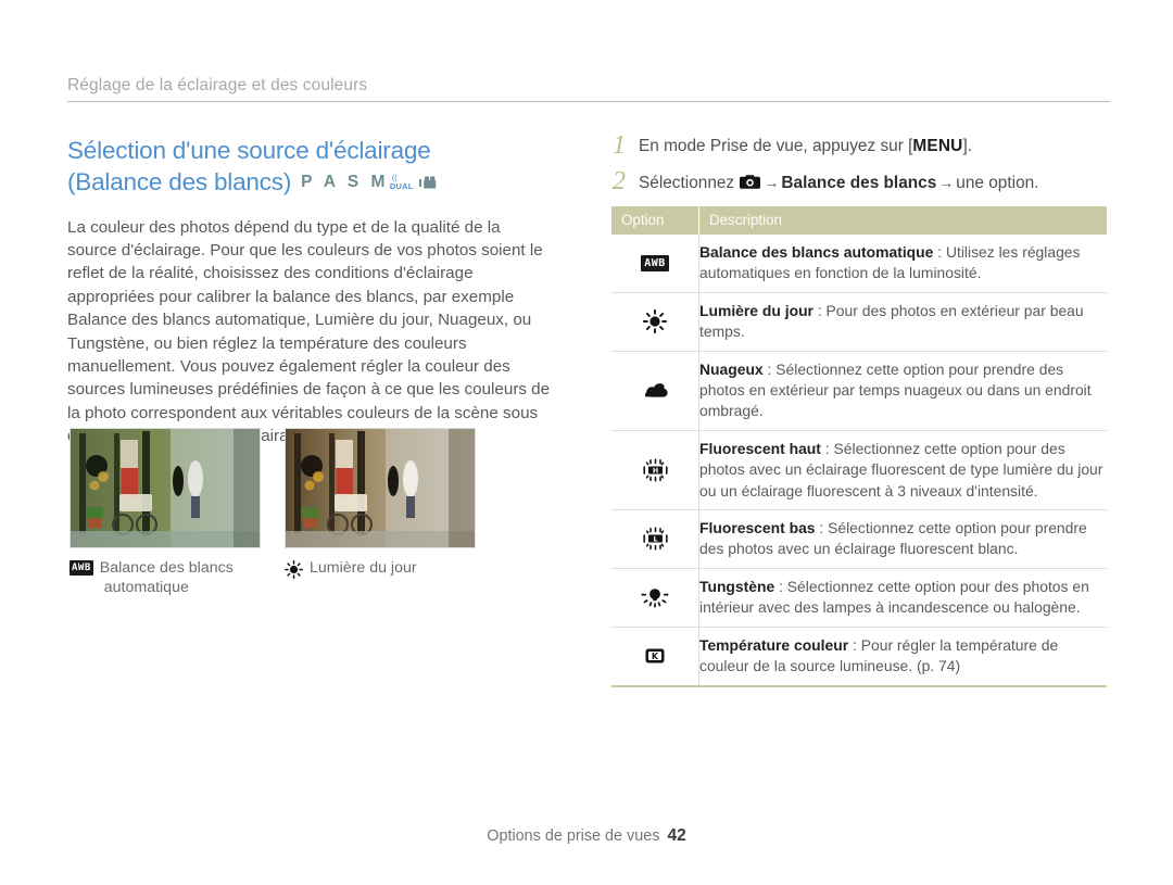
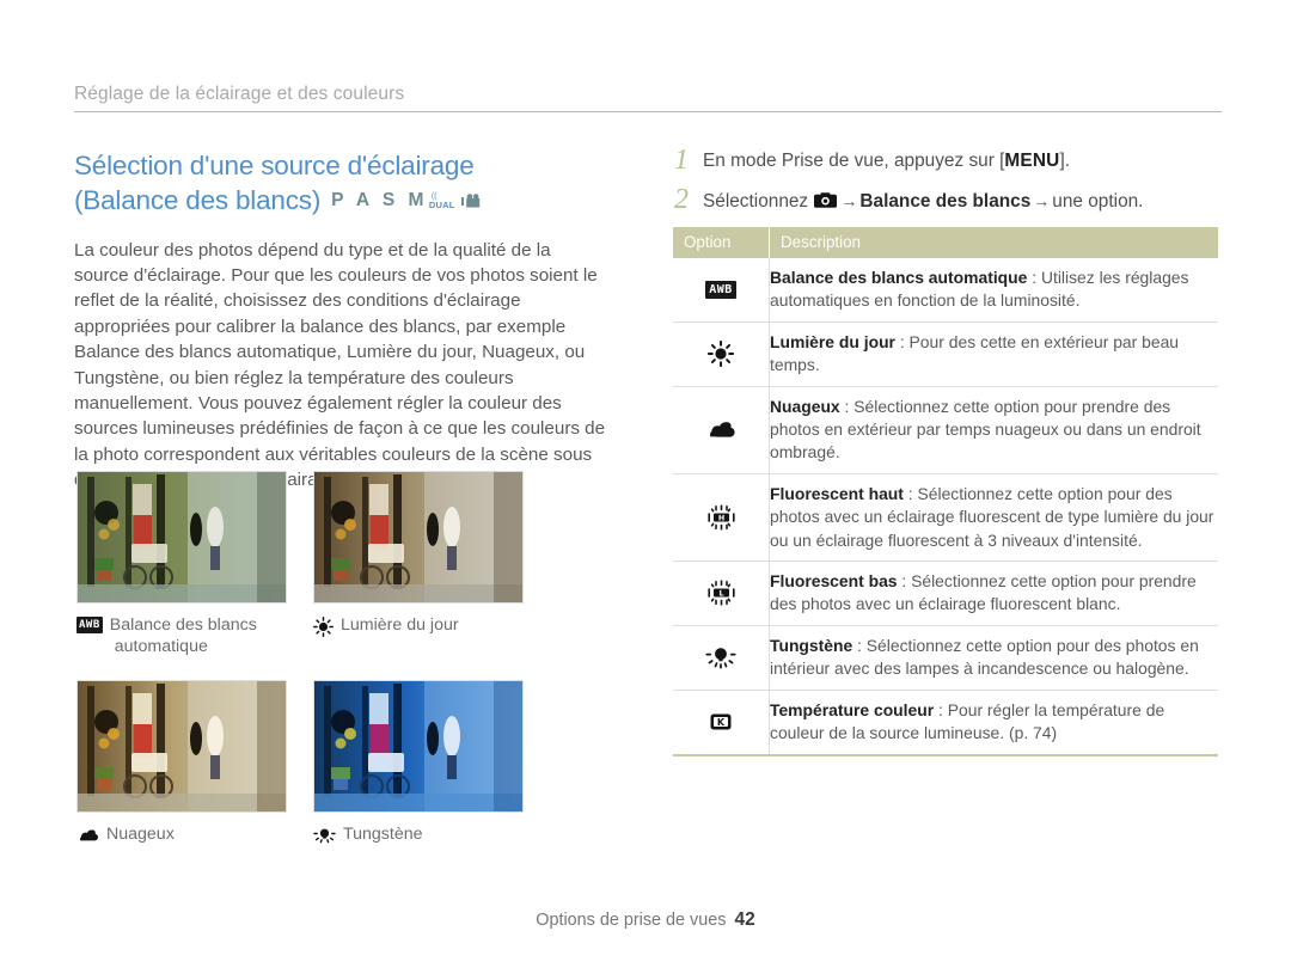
  Réglage de la éclairage et des couleurs
  Sélection d'une source d'éclairage
  (Balance des blancs) P A S M
  DUAL
  La couleur des photos dépend du type et de la qualité de la source d'éclairage. Pour que les couleurs de vos photos soient le reflet de la réalité, choisissez des conditions d'éclairage appropriées pour calibrer la balance des blancs, par exemple Balance des blancs automatique, Lumière du jour, Nuageux, ou Tungstène, ou bien réglez la température des couleurs manuellement. Vous pouvez également régler la couleur des sources lumineuses prédéfinies de façon à ce que les couleurs de la photo correspondent aux véritables couleurs de la scène sous aira
  AWB
  Balance des blancs
  automatique
  Lumière du jour
+ Nuageux
+ Tungstène
  1
  En mode Prise de vue, appuyez sur [MENU].
  2
  Sélectionnez → Balance des blancs → une option.
  Option	Description
  AWB	Balance des blancs automatique : Utilisez les réglages automatiques en fonction de la luminosité.
- 	Lumière du jour : Pour des photos en extérieur par beau temps.
+ 	Lumière du jour : Pour des cette en extérieur par beau temps.
  	Nuageux : Sélectionnez cette option pour prendre des photos en extérieur par temps nuageux ou dans un endroit ombragé.
  H	Fluorescent haut : Sélectionnez cette option pour des photos avec un éclairage fluorescent de type lumière du jour ou un éclairage fluorescent à 3 niveaux d'intensité.
  L	Fluorescent bas : Sélectionnez cette option pour prendre des photos avec un éclairage fluorescent blanc.
  	Tungstène : Sélectionnez cette option pour des photos en intérieur avec des lampes à incandescence ou halogène.
  K	Température couleur : Pour régler la température de couleur de la source lumineuse. (p. 74)
  Options de prise de vues 42
